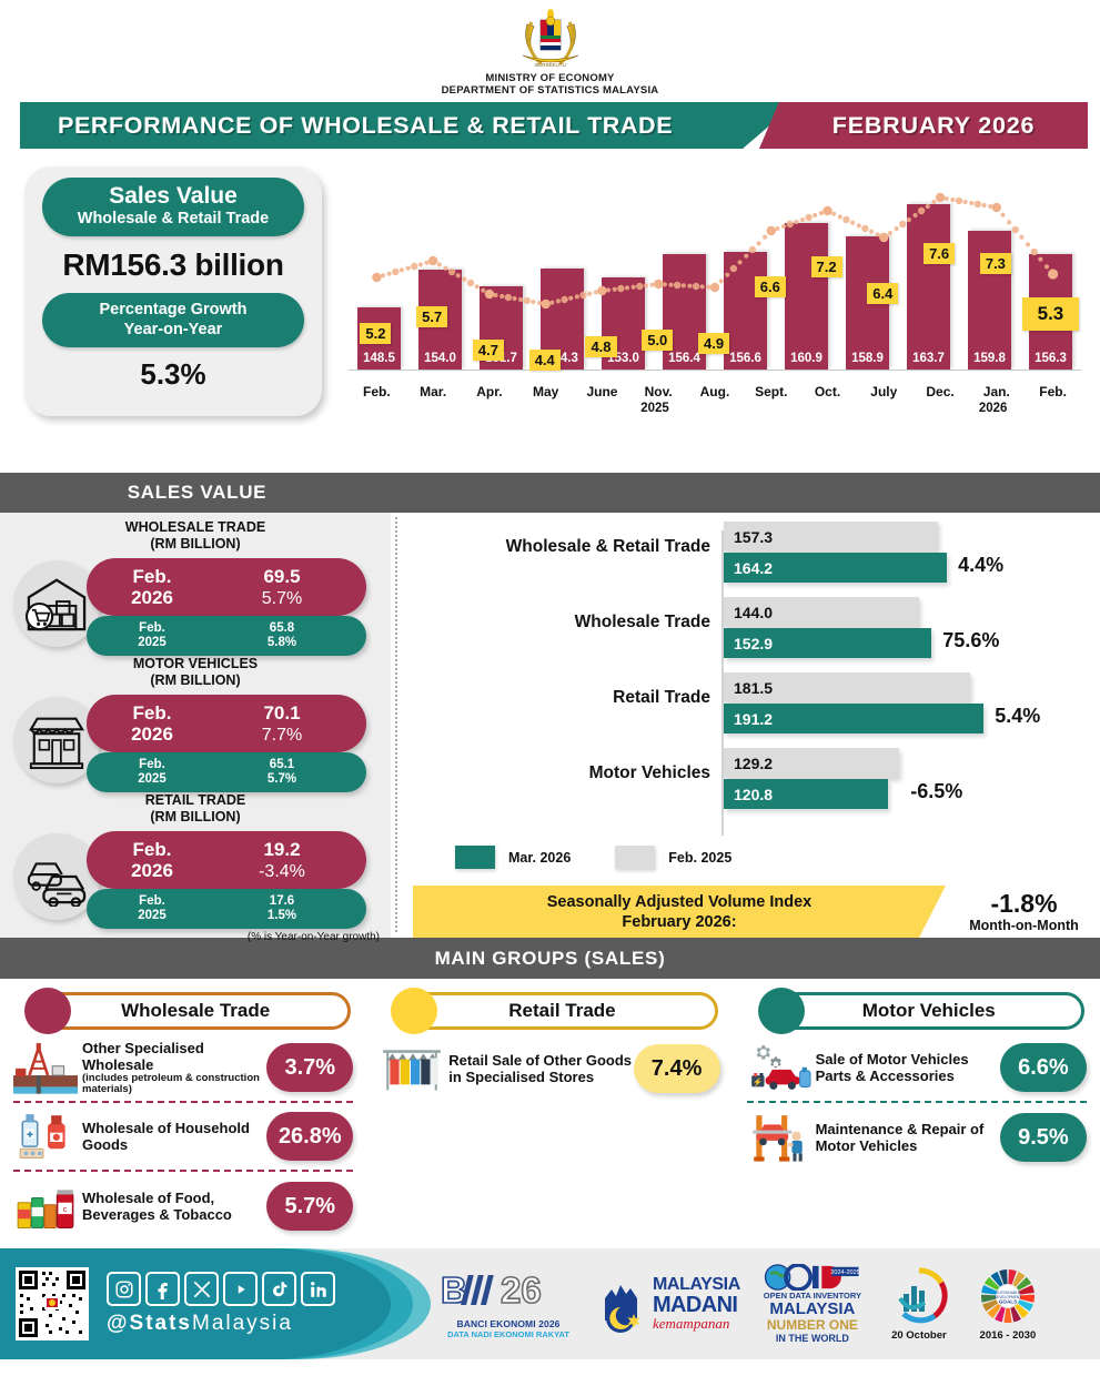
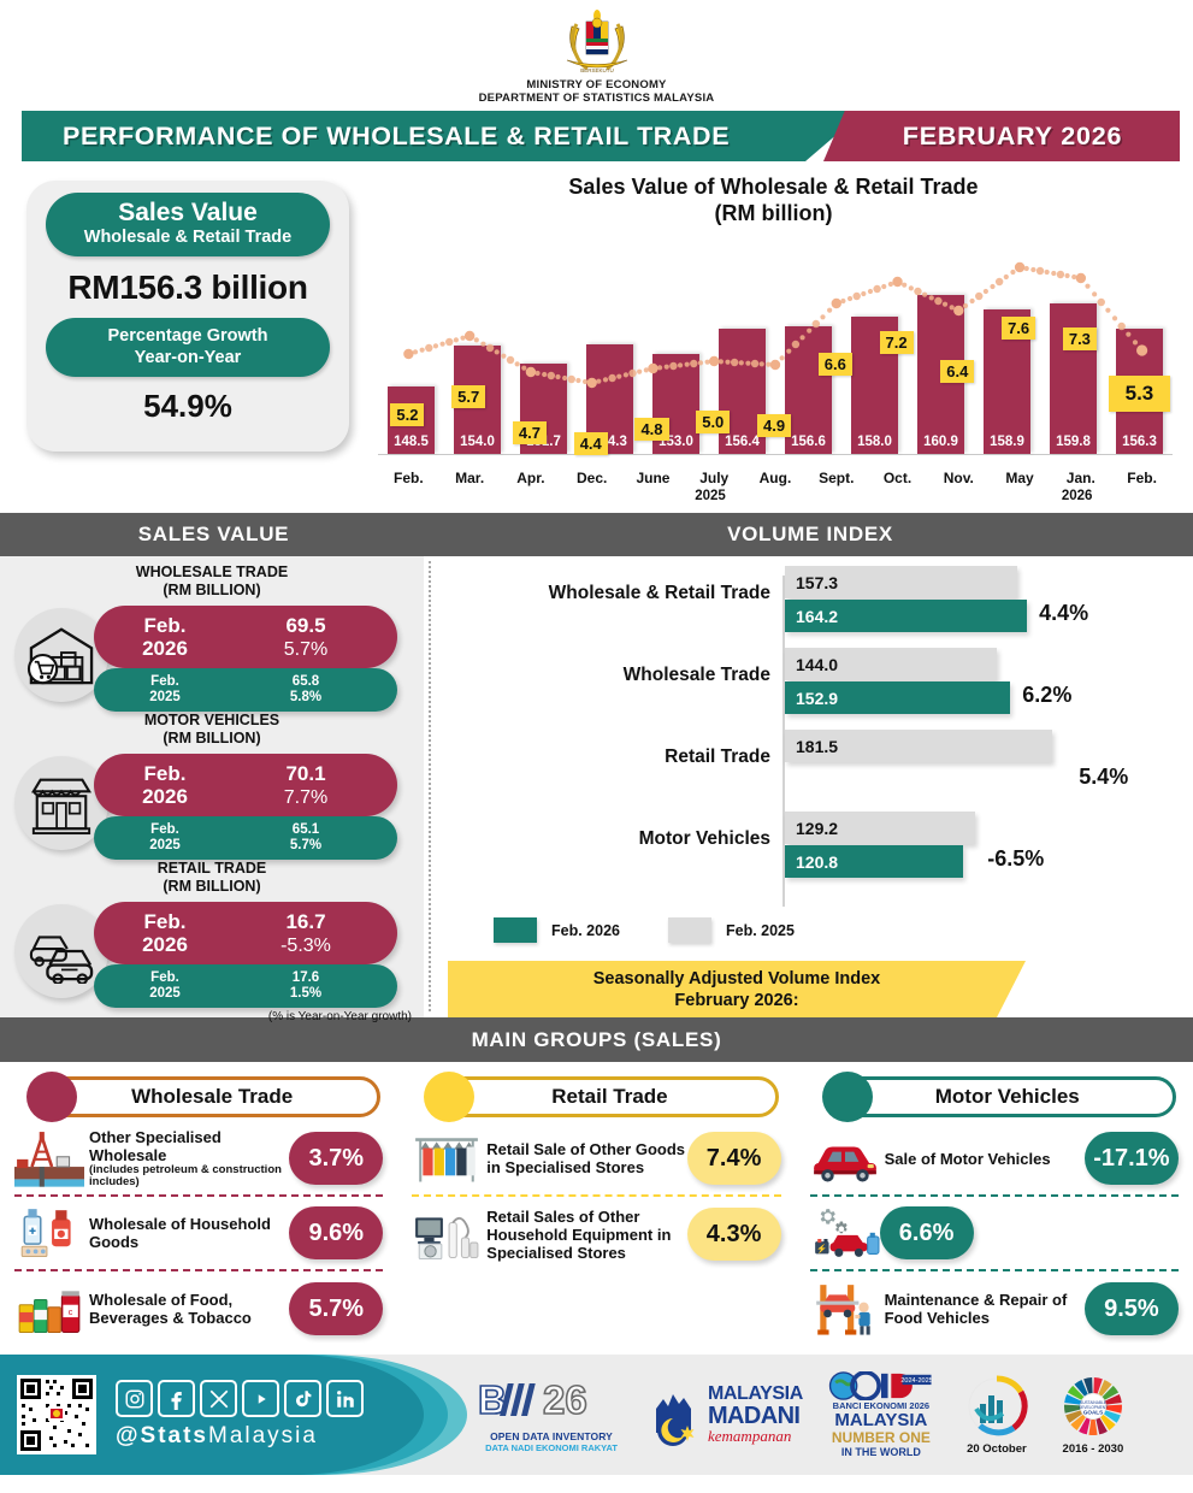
  MINISTRY OF ECONOMY
  DEPARTMENT OF STATISTICS MALAYSIA
  PERFORMANCE OF WHOLESALE & RETAIL TRADE
  FEBRUARY 2026
  Sales Value
  Wholesale & Retail Trade
  RM156.3 billion
  Percentage Growth
  Year-on-Year
- 5.3%
+ 54.9%
+ Sales Value of Wholesale & Retail Trade
+ (RM billion)
  148.5
  154.0
  153.0
  156.4
  156.6
+ 158.0
  160.9
  158.9
- 163.7
  159.8
  156.3
  5.2
  5.7
  4.7
  4.4
  4.8
  5.0
  4.9
  6.6
  7.2
  6.4
  7.6
  7.3
  5.3
  Feb.
  Mar.
  Apr.
- May
+ Dec.
  June
- Nov.
+ July
  Aug.
  Sept.
  Oct.
- July
+ Nov.
- Dec.
+ May
  Jan.
  Feb.
  2025
  2026
  SALES VALUE
+ VOLUME INDEX
  WHOLESALE TRADE
  (RM BILLION)
  Feb.
  2026
  69.5
  5.7%
  Feb.
  2025
  65.8
  5.8%
  MOTOR VEHICLES
  (RM BILLION)
  Feb.
  2026
  70.1
  7.7%
  Feb.
  2025
  65.1
  5.7%
  RETAIL TRADE
  (RM BILLION)
  Feb.
  2026
- 19.2
+ 16.7
- -3.4%
+ -5.3%
  Feb.
  2025
  17.6
  1.5%
  (% is Year-on-Year growth)
  Wholesale & Retail Trade
  157.3
  164.2
  4.4%
  Wholesale Trade
  144.0
  152.9
- 75.6%
+ 6.2%
  Retail Trade
  181.5
- 191.2
  5.4%
  Motor Vehicles
  129.2
  120.8
  -6.5%
- Mar. 2026
+ Feb. 2026
  Feb. 2025
  Seasonally Adjusted Volume Index
  February 2026:
- -1.8%
- Month-on-Month
  MAIN GROUPS (SALES)
  Wholesale Trade
  Other Specialised Wholesale
- (includes petroleum & construction materials)
+ (includes petroleum & construction includes)
  3.7%
  Wholesale of Household Goods
- 26.8%
+ 9.6%
  c
  Wholesale of Food, Beverages & Tobacco
  5.7%
  Retail Trade
  Retail Sale of Other Goods in Specialised Stores
  7.4%
+ Retail Sales of Other Household Equipment in Specialised Stores
+ 4.3%
  Motor Vehicles
+ Sale of Motor Vehicles
+ -17.1%
  ⚡
- Sale of Motor Vehicles Parts & Accessories
  6.6%
- Maintenance & Repair of Motor Vehicles
+ Maintenance & Repair of Food Vehicles
  9.5%
  @StatsMalaysia
  B
  26
- BANCI EKONOMI 2026
+ OPEN DATA INVENTORY
  DATA NADI EKONOMI RAKYAT
  MALAYSIA
  MADANI
  kemampanan
- OPEN DATA INVENTORY
+ BANCI EKONOMI 2026
  MALAYSIA
  NUMBER ONE
  IN THE WORLD
  20 October
  2016 - 2030
